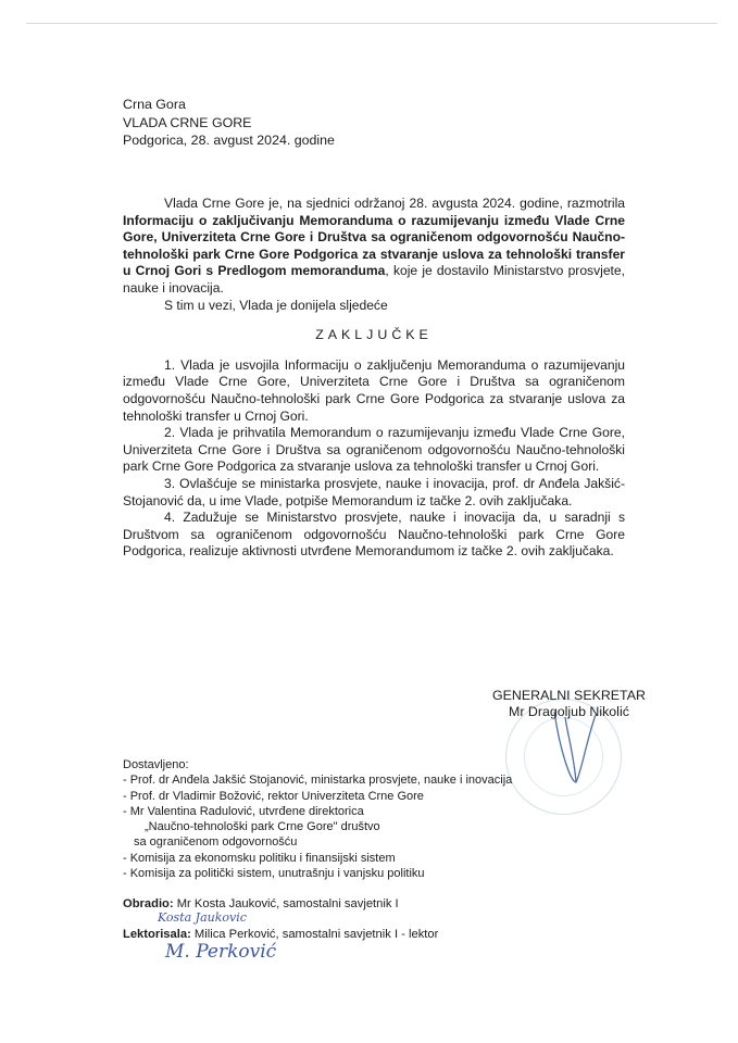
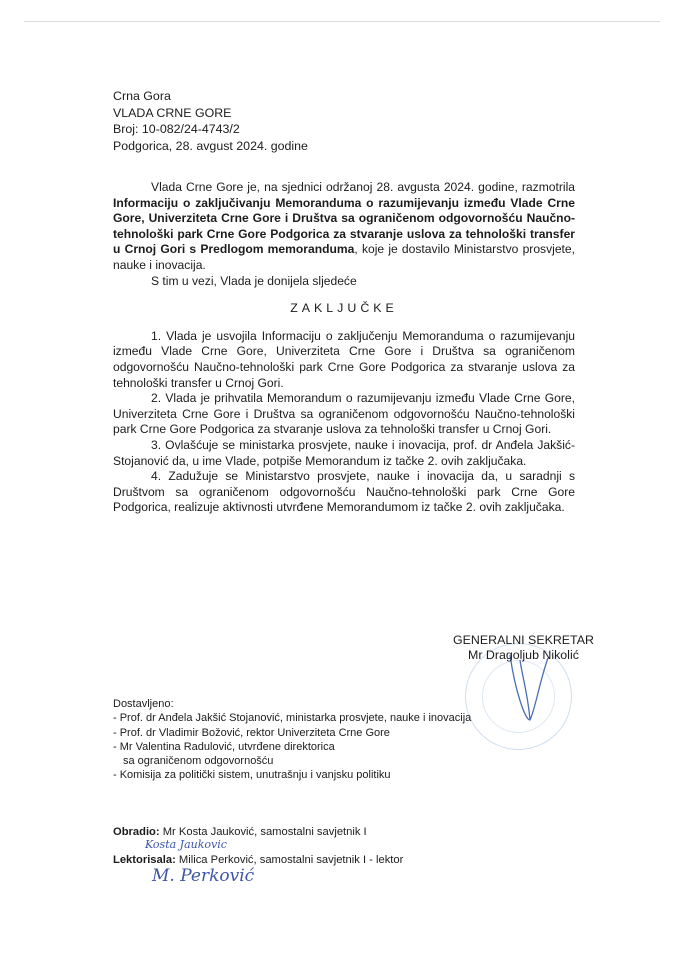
  Crna Gora
  VLADA CRNE GORE
+ Broj: 10-082/24-4743/2
  Podgorica, 28. avgust 2024. godine
  Vlada Crne Gore je, na sjednici održanoj 28. avgusta 2024. godine, razmotrila Informaciju o zaključivanju Memoranduma o razumijevanju između Vlade Crne Gore, Univerziteta Crne Gore i Društva sa ograničenom odgovornošću Naučno-tehnološki park Crne Gore Podgorica za stvaranje uslova za tehnološki transfer u Crnoj Gori s Predlogom memoranduma, koje je dostavilo Ministarstvo prosvjete, nauke i inovacija.
  S tim u vezi, Vlada je donijela sljedeće
  ZAKLJUČKE
  1. Vlada je usvojila Informaciju o zaključenju Memoranduma o razumijevanju između Vlade Crne Gore, Univerziteta Crne Gore i Društva sa ograničenom odgovornošću Naučno-tehnološki park Crne Gore Podgorica za stvaranje uslova za tehnološki transfer u Crnoj Gori.
  2. Vlada je prihvatila Memorandum o razumijevanju između Vlade Crne Gore, Univerziteta Crne Gore i Društva sa ograničenom odgovornošću Naučno-tehnološki park Crne Gore Podgorica za stvaranje uslova za tehnološki transfer u Crnoj Gori.
  3. Ovlašćuje se ministarka prosvjete, nauke i inovacija, prof. dr Anđela Jakšić-Stojanović da, u ime Vlade, potpiše Memorandum iz tačke 2. ovih zaključaka.
  4. Zadužuje se Ministarstvo prosvjete, nauke i inovacija da, u saradnji s Društvom sa ograničenom odgovornošću Naučno-tehnološki park Crne Gore Podgorica, realizuje aktivnosti utvrđene Memorandumom iz tačke 2. ovih zaključaka.
  GENERALNI SEKRETAR
  Mr Dragoljub Nikolić
  Dostavljeno:
  - Prof. dr Anđela Jakšić Stojanović, ministarka prosvjete, nauke i inovacija
  - Prof. dr Vladimir Božović, rektor Univerziteta Crne Gore
  - Mr Valentina Radulović, utvrđene direktorica
- „Naučno-tehnološki park Crne Gore" društvo
  sa ograničenom odgovornošću
- - Komisija za ekonomsku politiku i finansijski sistem
  - Komisija za politički sistem, unutrašnju i vanjsku politiku
  Obradio: Mr Kosta Jauković, samostalni savjetnik I
  Kosta Jaukovic
  Lektorisala: Milica Perković, samostalni savjetnik I - lektor
  M. Perković
